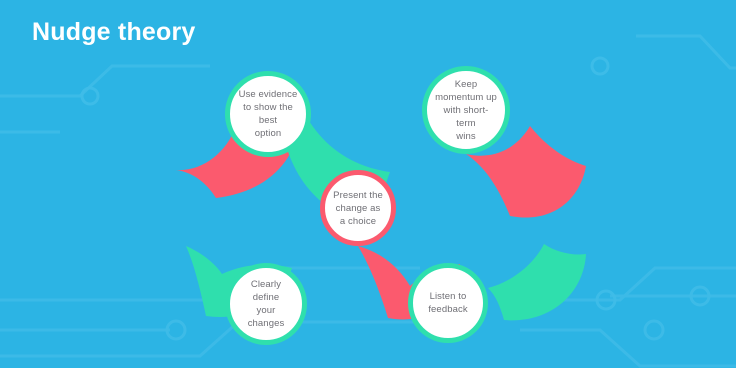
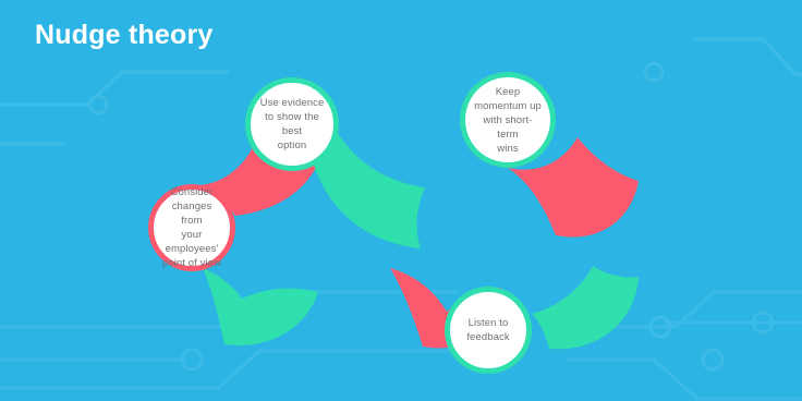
  Nudge theory
+ Consider
+ changes from
+ your employees'
+ point of view
  Use evidence
  to show the best
  option
- Clearly define
- your changes
- Present the
- change as
- a choice
  Listen to
  feedback
  Keep
  momentum up
  with short-term
  wins
